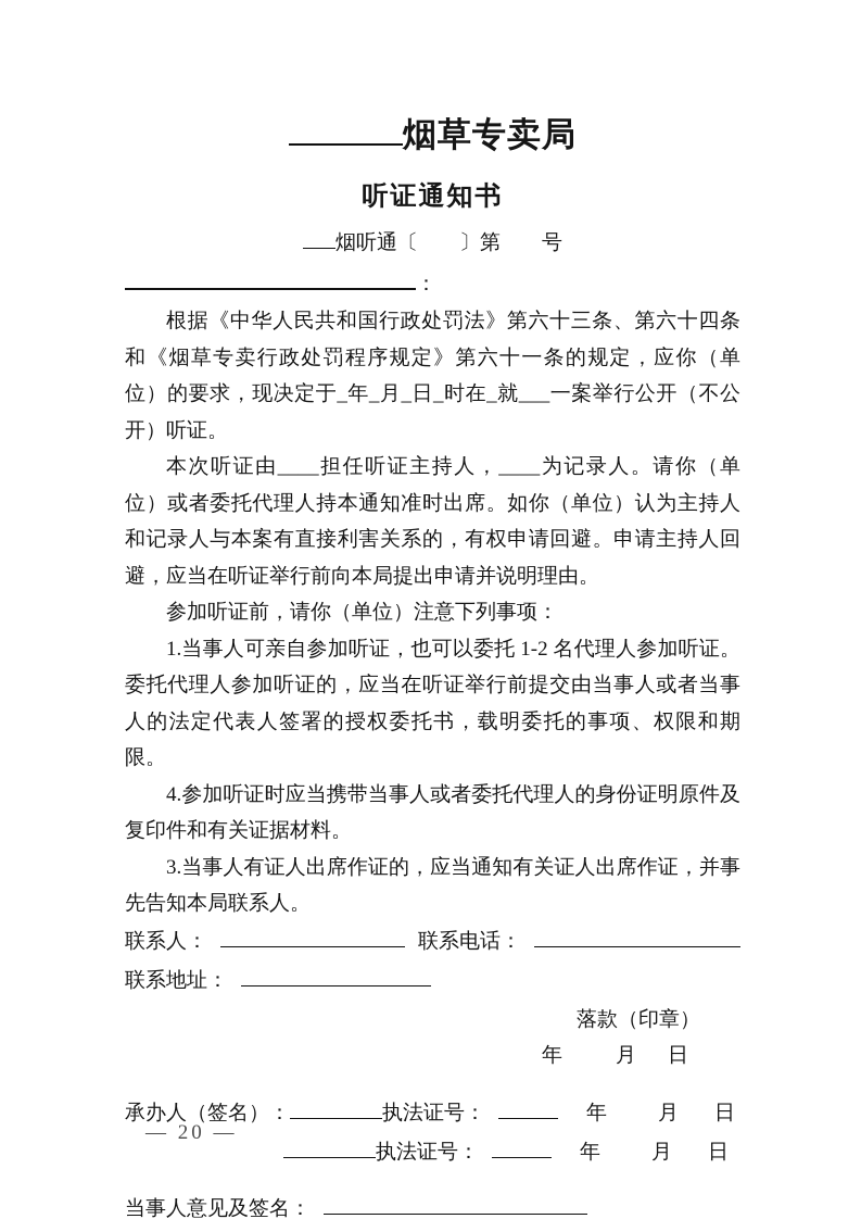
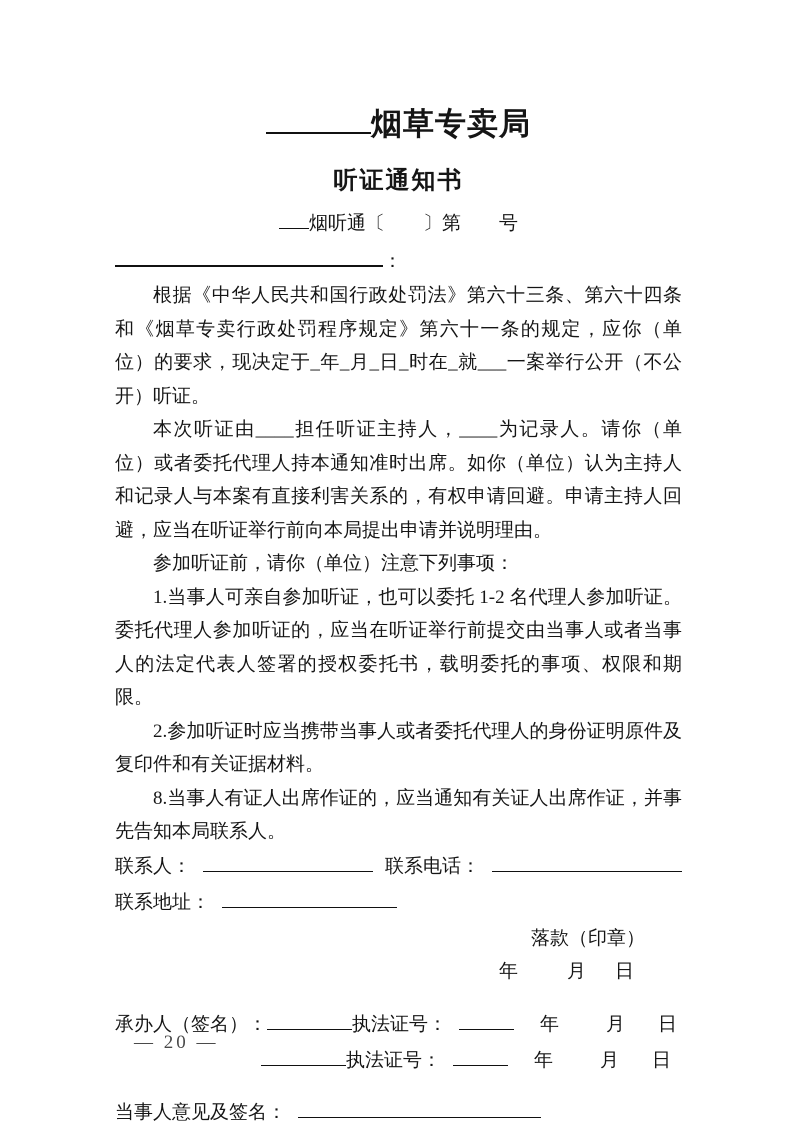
  烟草专卖局
  听证通知书
  烟听通〔 〕第 号
  ：
  根据《中华人民共和国行政处罚法》第六十三条、第六十四条和《烟草专卖行政处罚程序规定》第六十一条的规定，应你（单位）的要求，现决定于_年_月_日_时在_就___一案举行公开（不公开）听证。
  本次听证由____担任听证主持人，____为记录人。请你（单位）或者委托代理人持本通知准时出席。如你（单位）认为主持人和记录人与本案有直接利害关系的，有权申请回避。申请主持人回避，应当在听证举行前向本局提出申请并说明理由。
  参加听证前，请你（单位）注意下列事项：
  1.当事人可亲自参加听证，也可以委托 1-2 名代理人参加听证。委托代理人参加听证的，应当在听证举行前提交由当事人或者当事人的法定代表人签署的授权委托书，载明委托的事项、权限和期限。
- 4.参加听证时应当携带当事人或者委托代理人的身份证明原件及复印件和有关证据材料。
+ 2.参加听证时应当携带当事人或者委托代理人的身份证明原件及复印件和有关证据材料。
- 3.当事人有证人出席作证的，应当通知有关证人出席作证，并事先告知本局联系人。
+ 8.当事人有证人出席作证的，应当通知有关证人出席作证，并事先告知本局联系人。
  联系人： 联系电话：
  联系地址：
  落款（印章）
  年 月 日
  承办人（签名）： 执法证号： 年 月 日
  执法证号： 年 月 日
  当事人意见及签名：
  — 20 —
